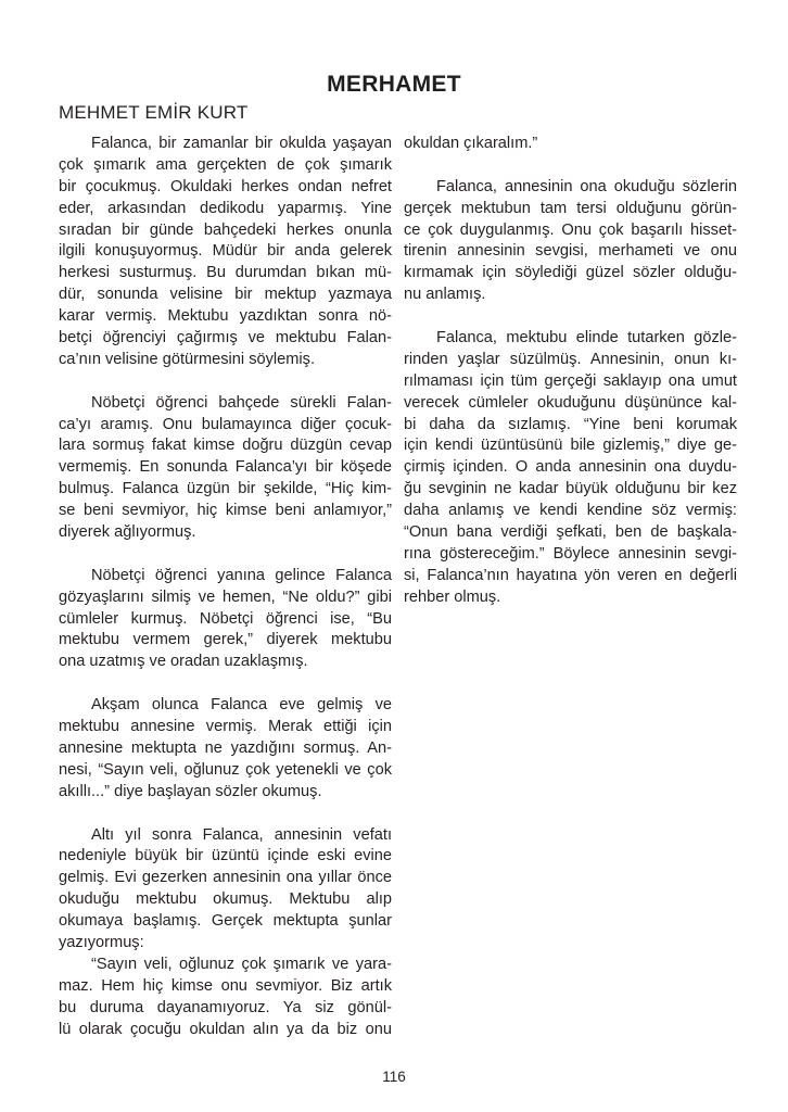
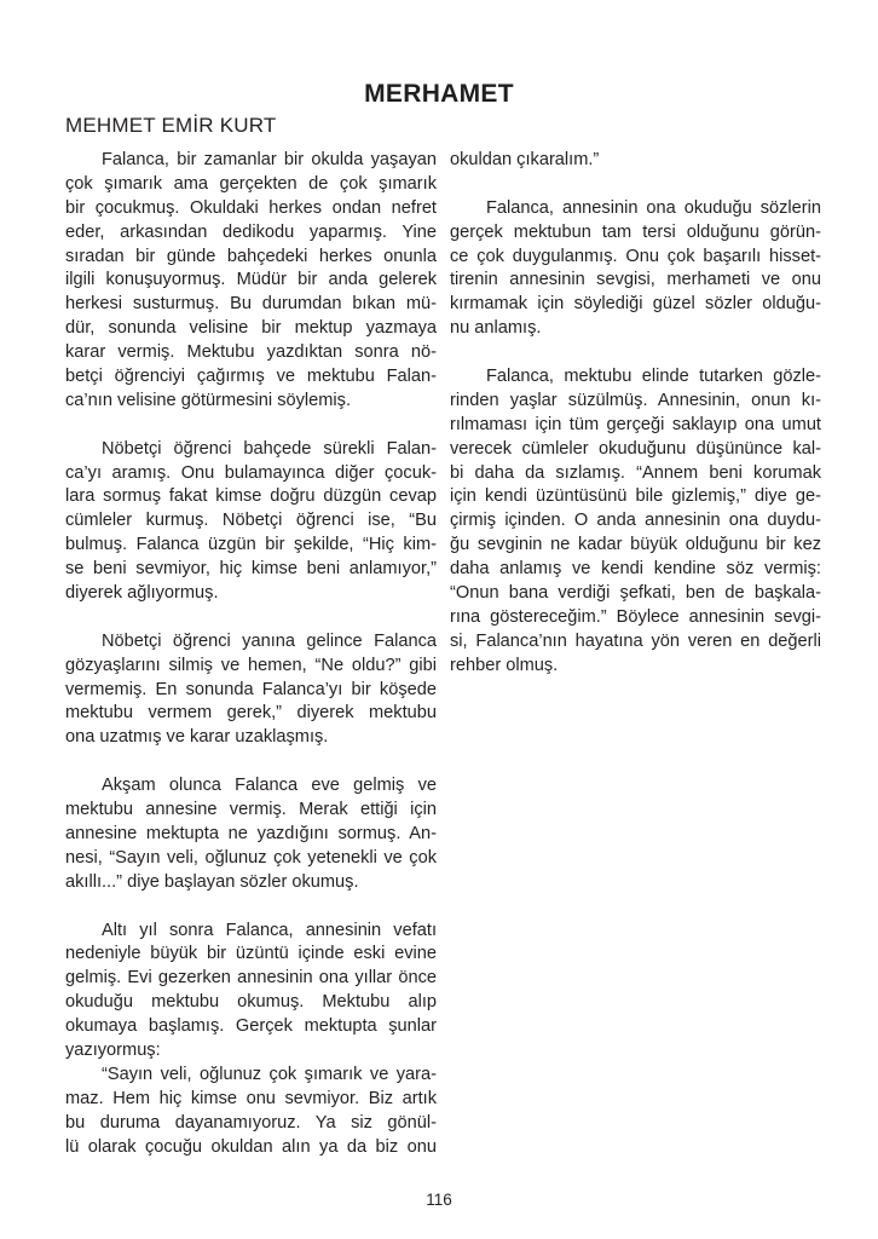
  MERHAMET
  MEHMET EMİR KURT
  Falanca, bir zamanlar bir okulda yaşayan
  çok şımarık ama gerçekten de çok şımarık
  bir çocukmuş. Okuldaki herkes ondan nefret
  eder, arkasından dedikodu yaparmış. Yine
  sıradan bir günde bahçedeki herkes onunla
  ilgili konuşuyormuş. Müdür bir anda gelerek
  herkesi susturmuş. Bu durumdan bıkan mü-
  dür, sonunda velisine bir mektup yazmaya
  karar vermiş. Mektubu yazdıktan sonra nö-
  betçi öğrenciyi çağırmış ve mektubu Falan-
  ca’nın velisine götürmesini söylemiş.
  Nöbetçi öğrenci bahçede sürekli Falan-
  ca’yı aramış. Onu bulamayınca diğer çocuk-
  lara sormuş fakat kimse doğru düzgün cevap
- vermemiş. En sonunda Falanca’yı bir köşede
+ cümleler kurmuş. Nöbetçi öğrenci ise, “Bu
  bulmuş. Falanca üzgün bir şekilde, “Hiç kim-
  se beni sevmiyor, hiç kimse beni anlamıyor,”
  diyerek ağlıyormuş.
  Nöbetçi öğrenci yanına gelince Falanca
  gözyaşlarını silmiş ve hemen, “Ne oldu?” gibi
- cümleler kurmuş. Nöbetçi öğrenci ise, “Bu
+ vermemiş. En sonunda Falanca’yı bir köşede
  mektubu vermem gerek,” diyerek mektubu
- ona uzatmış ve oradan uzaklaşmış.
+ ona uzatmış ve karar uzaklaşmış.
  Akşam olunca Falanca eve gelmiş ve
  mektubu annesine vermiş. Merak ettiği için
  annesine mektupta ne yazdığını sormuş. An-
  nesi, “Sayın veli, oğlunuz çok yetenekli ve çok
  akıllı...” diye başlayan sözler okumuş.
  Altı yıl sonra Falanca, annesinin vefatı
  nedeniyle büyük bir üzüntü içinde eski evine
  gelmiş. Evi gezerken annesinin ona yıllar önce
  okuduğu mektubu okumuş. Mektubu alıp
  okumaya başlamış. Gerçek mektupta şunlar
  yazıyormuş:
  “Sayın veli, oğlunuz çok şımarık ve yara-
  maz. Hem hiç kimse onu sevmiyor. Biz artık
  bu duruma dayanamıyoruz. Ya siz gönül-
  lü olarak çocuğu okuldan alın ya da biz onu
  okuldan çıkaralım.”
  Falanca, annesinin ona okuduğu sözlerin
  gerçek mektubun tam tersi olduğunu görün-
  ce çok duygulanmış. Onu çok başarılı hisset-
  tirenin annesinin sevgisi, merhameti ve onu
  kırmamak için söylediği güzel sözler olduğu-
  nu anlamış.
  Falanca, mektubu elinde tutarken gözle-
  rinden yaşlar süzülmüş. Annesinin, onun kı-
  rılmaması için tüm gerçeği saklayıp ona umut
  verecek cümleler okuduğunu düşününce kal-
- bi daha da sızlamış. “Yine beni korumak
+ bi daha da sızlamış. “Annem beni korumak
  için kendi üzüntüsünü bile gizlemiş,” diye ge-
  çirmiş içinden. O anda annesinin ona duydu-
  ğu sevginin ne kadar büyük olduğunu bir kez
  daha anlamış ve kendi kendine söz vermiş:
  “Onun bana verdiği şefkati, ben de başkala-
  rına göstereceğim.” Böylece annesinin sevgi-
  si, Falanca’nın hayatına yön veren en değerli
  rehber olmuş.
  116
